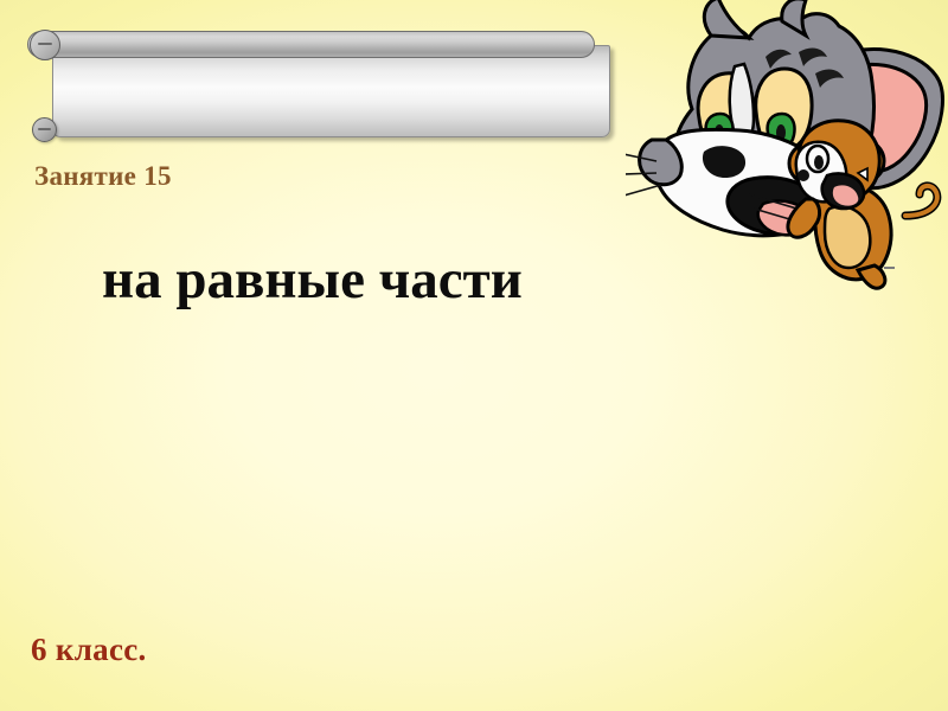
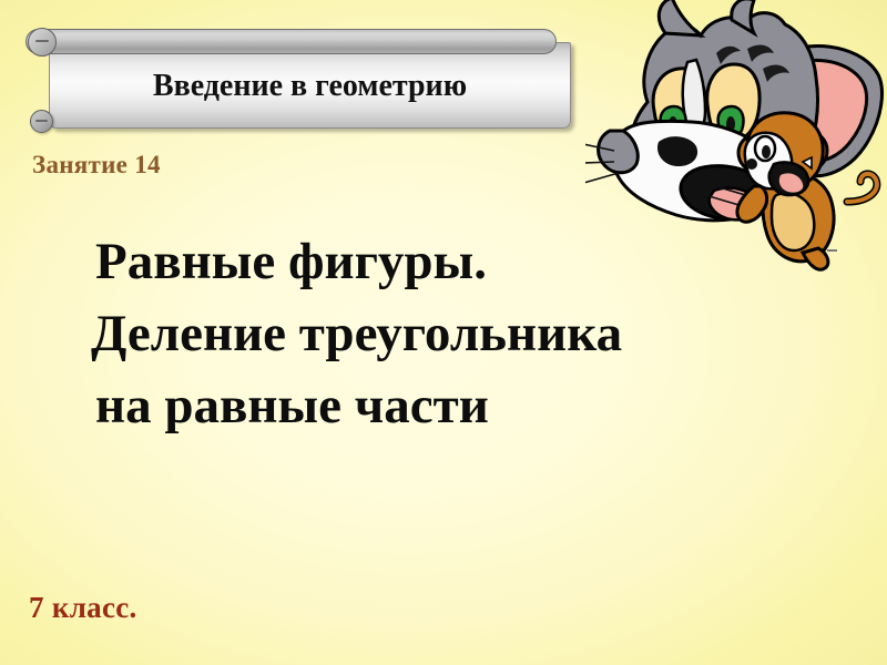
+ Введение в геометрию
- Занятие 15
+ Занятие 14
+ Равные фигуры.
+ Деление треугольника
  на равные части
- 6 класс.
+ 7 класс.
